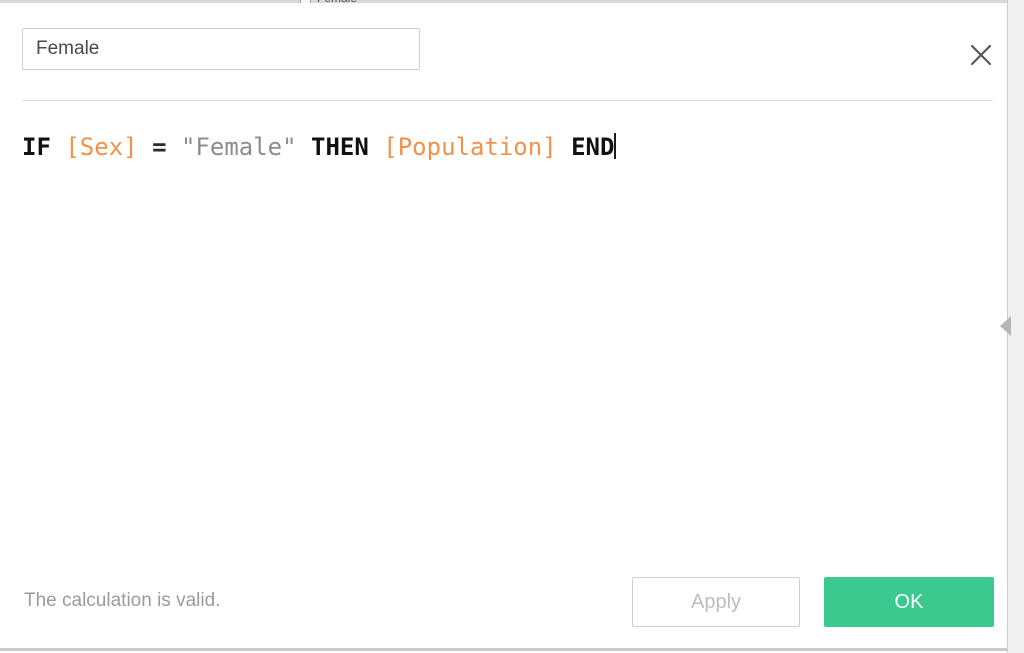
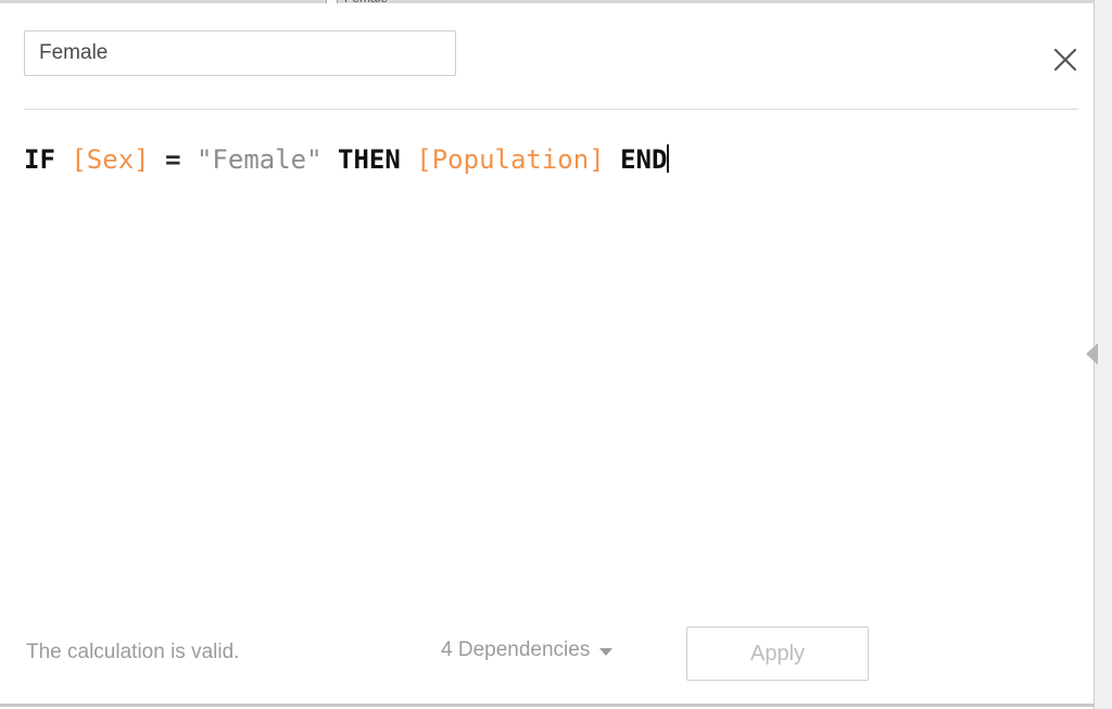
  Female
  IF [Sex] = "Female" THEN [Population] END
  The calculation is valid.
+ 4 Dependencies
  Apply
- OK
